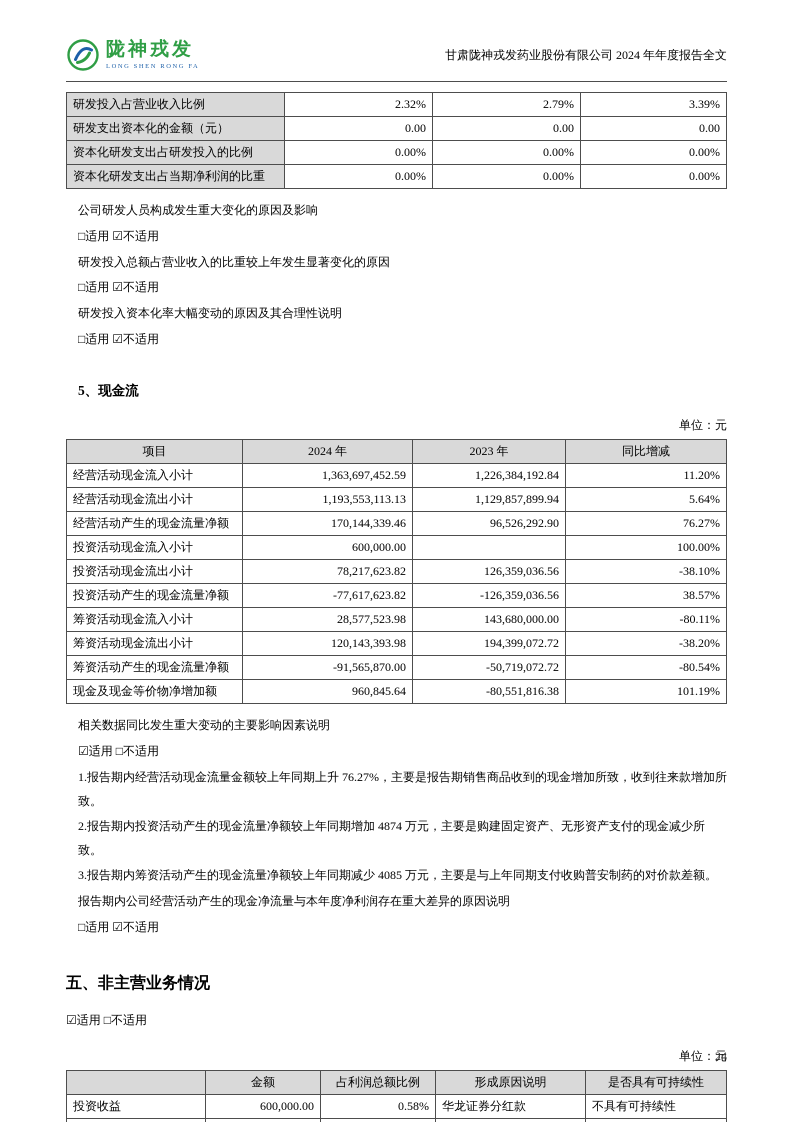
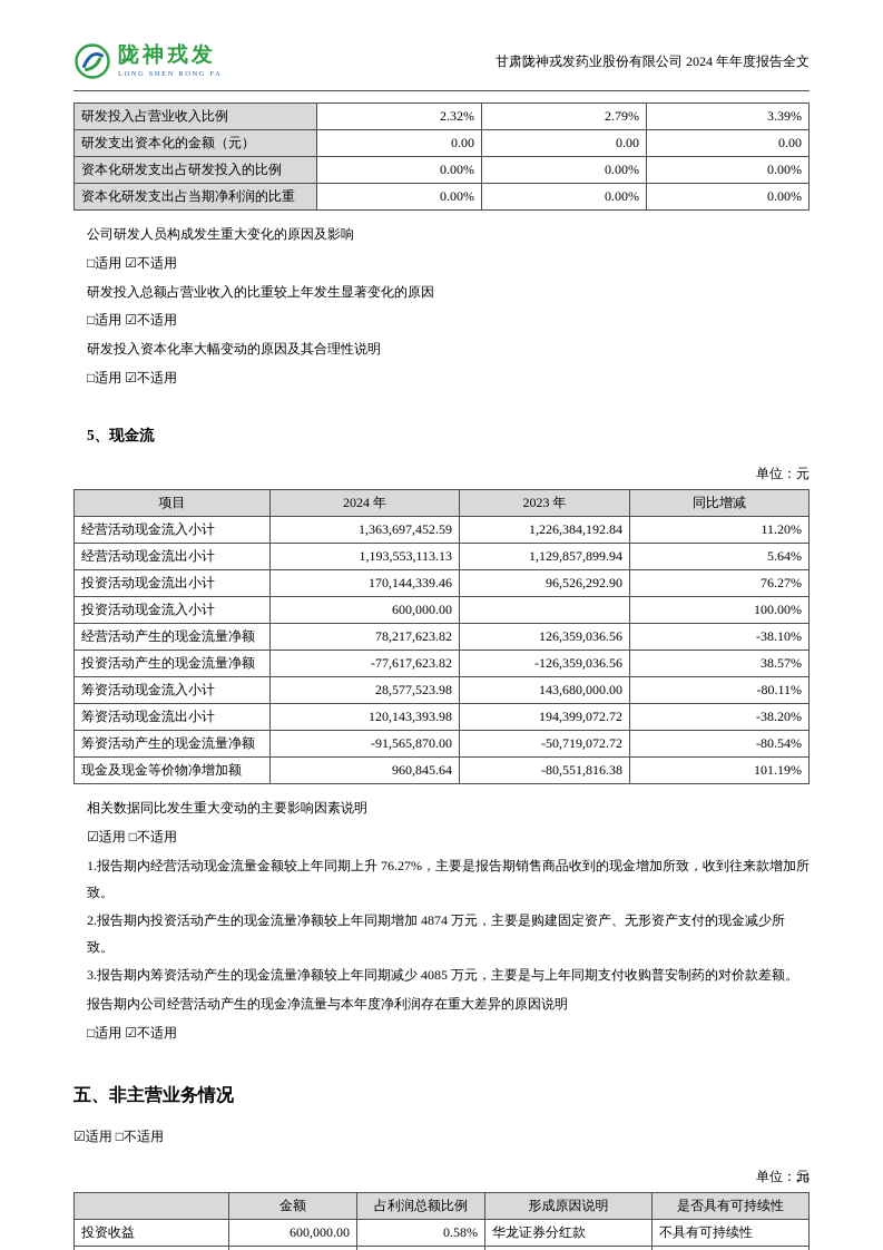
  陇神戎发
  甘肃陇神戎发药业股份有限公司 2024 年年度报告全文
  研发投入占营业收入比例	2.32%	2.79%	3.39%
  研发支出资本化的金额（元）	0.00	0.00	0.00
  资本化研发支出占研发投入的比例	0.00%	0.00%	0.00%
  资本化研发支出占当期净利润的比重	0.00%	0.00%	0.00%
  公司研发人员构成发生重大变化的原因及影响
  □适用 ☑不适用
  研发投入总额占营业收入的比重较上年发生显著变化的原因
  □适用 ☑不适用
  研发投入资本化率大幅变动的原因及其合理性说明
  □适用 ☑不适用
  5、现金流
  单位：元
  项目	2024 年	2023 年	同比增减
  经营活动现金流入小计	1,363,697,452.59	1,226,384,192.84	11.20%
  经营活动现金流出小计	1,193,553,113.13	1,129,857,899.94	5.64%
- 经营活动产生的现金流量净额	170,144,339.46	96,526,292.90	76.27%
+ 投资活动现金流出小计	170,144,339.46	96,526,292.90	76.27%
  投资活动现金流入小计	600,000.00		100.00%
- 投资活动现金流出小计	78,217,623.82	126,359,036.56	-38.10%
+ 经营活动产生的现金流量净额	78,217,623.82	126,359,036.56	-38.10%
  投资活动产生的现金流量净额	-77,617,623.82	-126,359,036.56	38.57%
  筹资活动现金流入小计	28,577,523.98	143,680,000.00	-80.11%
  筹资活动现金流出小计	120,143,393.98	194,399,072.72	-38.20%
  筹资活动产生的现金流量净额	-91,565,870.00	-50,719,072.72	-80.54%
  现金及现金等价物净增加额	960,845.64	-80,551,816.38	101.19%
  相关数据同比发生重大变动的主要影响因素说明
  ☑适用 □不适用
  1.报告期内经营活动现金流量金额较上年同期上升 76.27%，主要是报告期销售商品收到的现金增加所致，收到往来款增加所致。
  2.报告期内投资活动产生的现金流量净额较上年同期增加 4874 万元，主要是购建固定资产、无形资产支付的现金减少所致。
  3.报告期内筹资活动产生的现金流量净额较上年同期减少 4085 万元，主要是与上年同期支付收购普安制药的对价款差额。
  报告期内公司经营活动产生的现金净流量与本年度净利润存在重大差异的原因说明
  □适用 ☑不适用
  五、非主营业务情况
  ☑适用 □不适用
  单位：元
  	金额	占利润总额比例	形成原因说明	是否具有可持续性
  投资收益	600,000.00	0.58%	华龙证券分红款	不具有可持续性
  24
